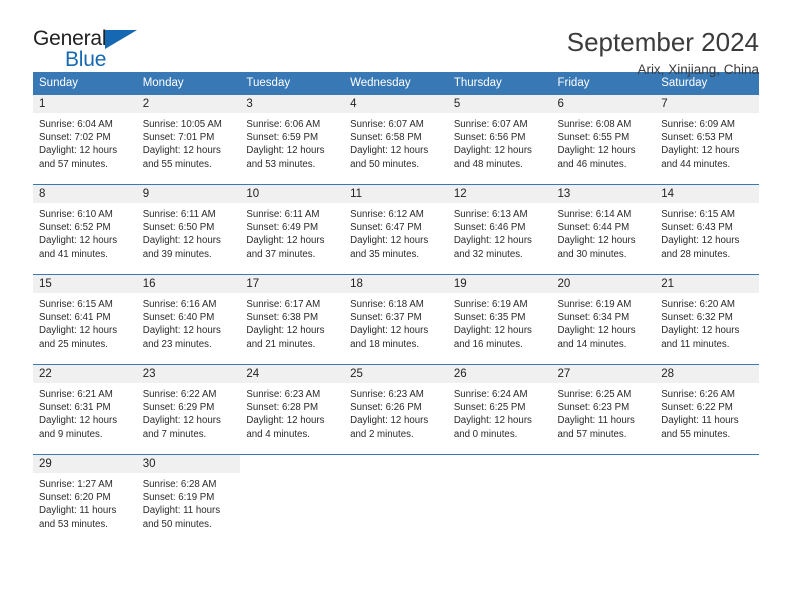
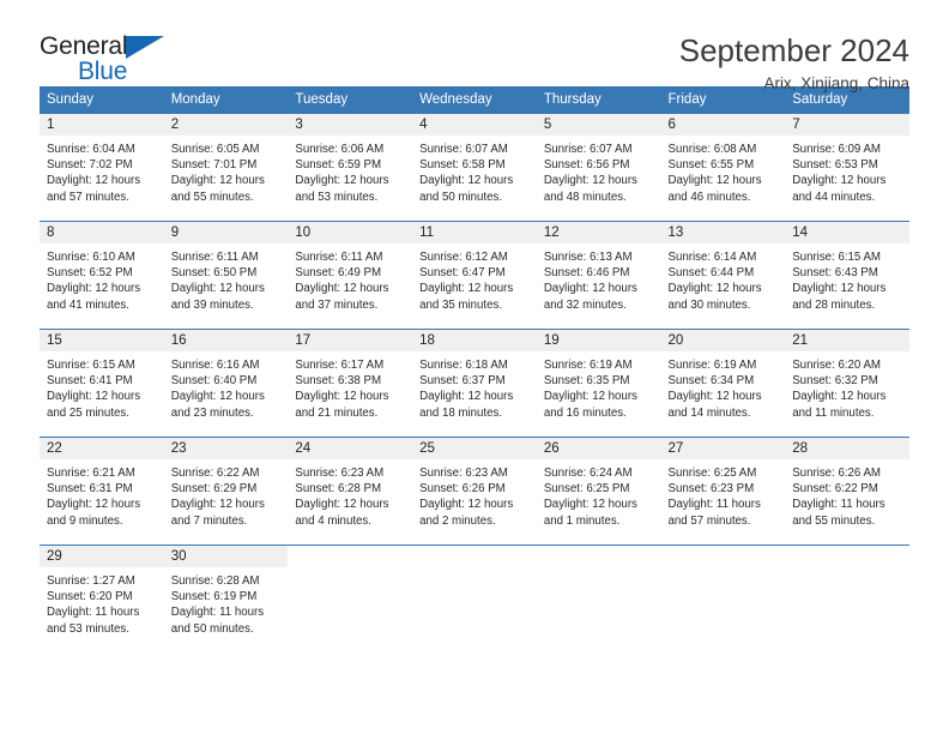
  General
  Blue
  September 2024
  Arix, Xinjiang, China
  Sunday	Monday	Tuesday	Wednesday	Thursday	Friday	Saturday
- 1Sunrise: 6:04 AMSunset: 7:02 PMDaylight: 12 hoursand 57 minutes.	2Sunrise: 10:05 AMSunset: 7:01 PMDaylight: 12 hoursand 55 minutes.	3Sunrise: 6:06 AMSunset: 6:59 PMDaylight: 12 hoursand 53 minutes.	4Sunrise: 6:07 AMSunset: 6:58 PMDaylight: 12 hoursand 50 minutes.	5Sunrise: 6:07 AMSunset: 6:56 PMDaylight: 12 hoursand 48 minutes.	6Sunrise: 6:08 AMSunset: 6:55 PMDaylight: 12 hoursand 46 minutes.	7Sunrise: 6:09 AMSunset: 6:53 PMDaylight: 12 hoursand 44 minutes.
+ 1Sunrise: 6:04 AMSunset: 7:02 PMDaylight: 12 hoursand 57 minutes.	2Sunrise: 6:05 AMSunset: 7:01 PMDaylight: 12 hoursand 55 minutes.	3Sunrise: 6:06 AMSunset: 6:59 PMDaylight: 12 hoursand 53 minutes.	4Sunrise: 6:07 AMSunset: 6:58 PMDaylight: 12 hoursand 50 minutes.	5Sunrise: 6:07 AMSunset: 6:56 PMDaylight: 12 hoursand 48 minutes.	6Sunrise: 6:08 AMSunset: 6:55 PMDaylight: 12 hoursand 46 minutes.	7Sunrise: 6:09 AMSunset: 6:53 PMDaylight: 12 hoursand 44 minutes.
  8Sunrise: 6:10 AMSunset: 6:52 PMDaylight: 12 hoursand 41 minutes.	9Sunrise: 6:11 AMSunset: 6:50 PMDaylight: 12 hoursand 39 minutes.	10Sunrise: 6:11 AMSunset: 6:49 PMDaylight: 12 hoursand 37 minutes.	11Sunrise: 6:12 AMSunset: 6:47 PMDaylight: 12 hoursand 35 minutes.	12Sunrise: 6:13 AMSunset: 6:46 PMDaylight: 12 hoursand 32 minutes.	13Sunrise: 6:14 AMSunset: 6:44 PMDaylight: 12 hoursand 30 minutes.	14Sunrise: 6:15 AMSunset: 6:43 PMDaylight: 12 hoursand 28 minutes.
  15Sunrise: 6:15 AMSunset: 6:41 PMDaylight: 12 hoursand 25 minutes.	16Sunrise: 6:16 AMSunset: 6:40 PMDaylight: 12 hoursand 23 minutes.	17Sunrise: 6:17 AMSunset: 6:38 PMDaylight: 12 hoursand 21 minutes.	18Sunrise: 6:18 AMSunset: 6:37 PMDaylight: 12 hoursand 18 minutes.	19Sunrise: 6:19 AMSunset: 6:35 PMDaylight: 12 hoursand 16 minutes.	20Sunrise: 6:19 AMSunset: 6:34 PMDaylight: 12 hoursand 14 minutes.	21Sunrise: 6:20 AMSunset: 6:32 PMDaylight: 12 hoursand 11 minutes.
- 22Sunrise: 6:21 AMSunset: 6:31 PMDaylight: 12 hoursand 9 minutes.	23Sunrise: 6:22 AMSunset: 6:29 PMDaylight: 12 hoursand 7 minutes.	24Sunrise: 6:23 AMSunset: 6:28 PMDaylight: 12 hoursand 4 minutes.	25Sunrise: 6:23 AMSunset: 6:26 PMDaylight: 12 hoursand 2 minutes.	26Sunrise: 6:24 AMSunset: 6:25 PMDaylight: 12 hoursand 0 minutes.	27Sunrise: 6:25 AMSunset: 6:23 PMDaylight: 11 hoursand 57 minutes.	28Sunrise: 6:26 AMSunset: 6:22 PMDaylight: 11 hoursand 55 minutes.
+ 22Sunrise: 6:21 AMSunset: 6:31 PMDaylight: 12 hoursand 9 minutes.	23Sunrise: 6:22 AMSunset: 6:29 PMDaylight: 12 hoursand 7 minutes.	24Sunrise: 6:23 AMSunset: 6:28 PMDaylight: 12 hoursand 4 minutes.	25Sunrise: 6:23 AMSunset: 6:26 PMDaylight: 12 hoursand 2 minutes.	26Sunrise: 6:24 AMSunset: 6:25 PMDaylight: 12 hoursand 1 minutes.	27Sunrise: 6:25 AMSunset: 6:23 PMDaylight: 11 hoursand 57 minutes.	28Sunrise: 6:26 AMSunset: 6:22 PMDaylight: 11 hoursand 55 minutes.
  29Sunrise: 1:27 AMSunset: 6:20 PMDaylight: 11 hoursand 53 minutes.	30Sunrise: 6:28 AMSunset: 6:19 PMDaylight: 11 hoursand 50 minutes.
